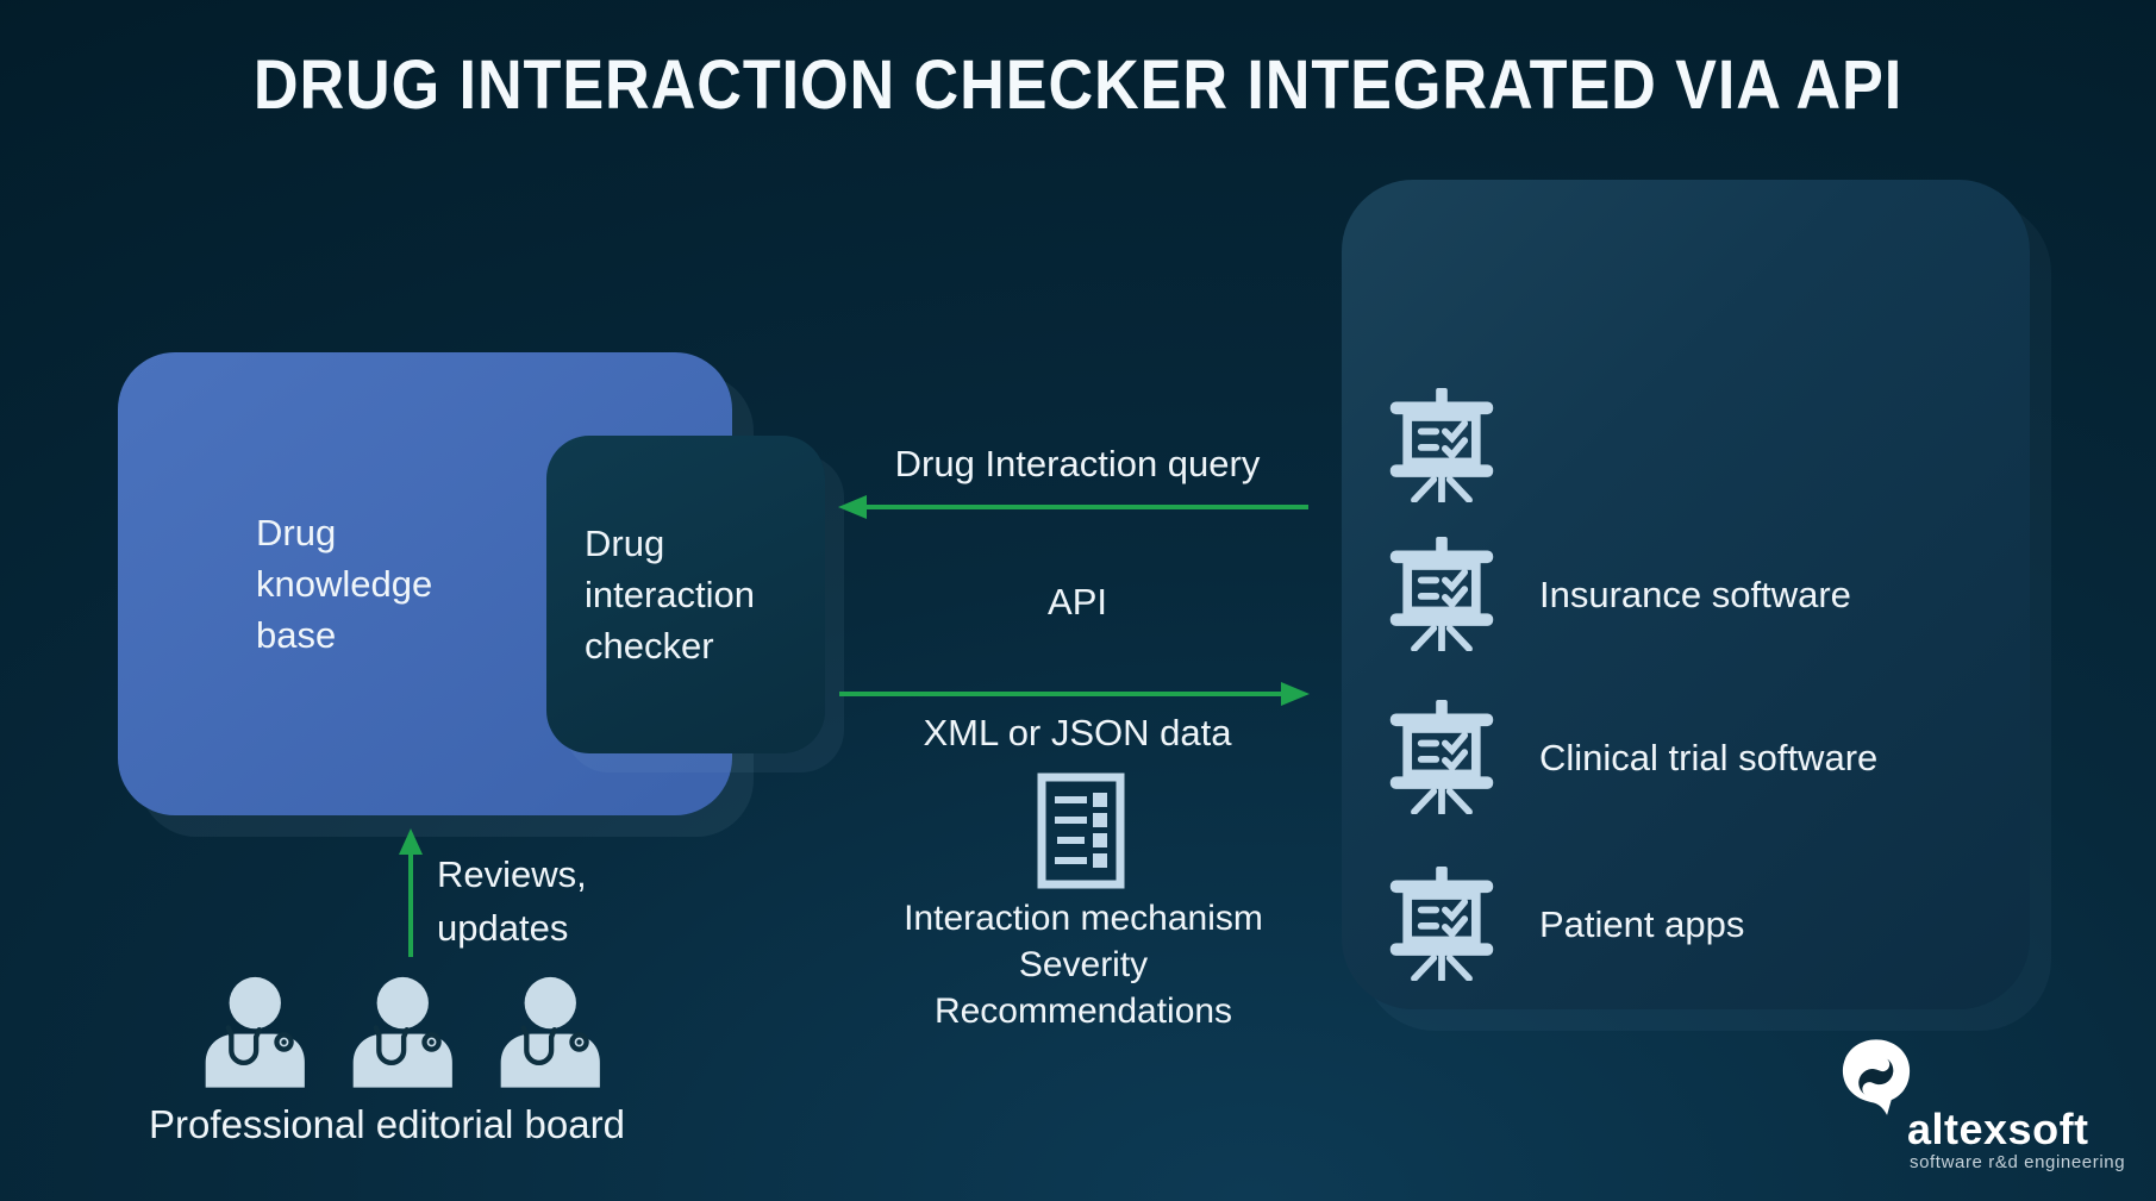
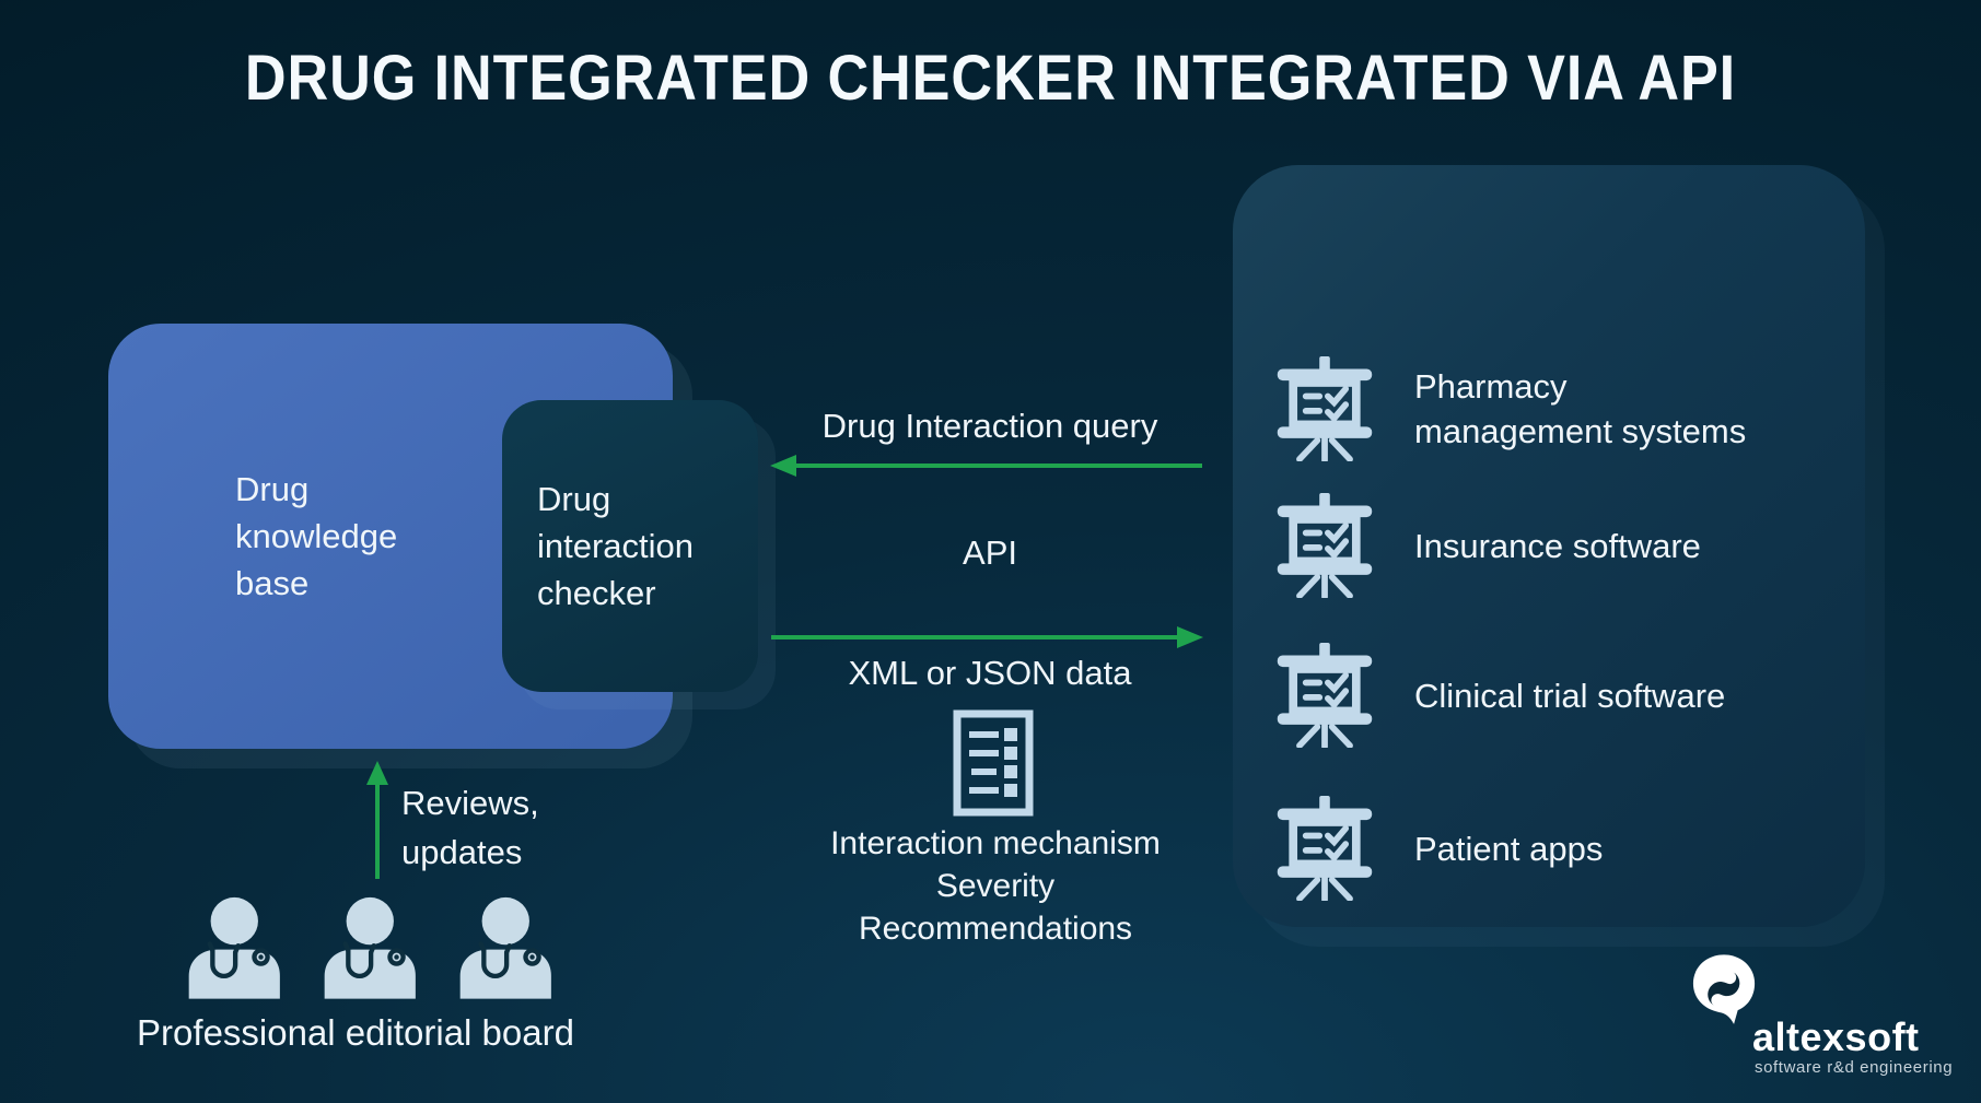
- DRUG INTERACTION CHECKER INTEGRATED VIA API
+ DRUG INTEGRATED CHECKER INTEGRATED VIA API
  Drug
  knowledge
  base
  Drug
  interaction
  checker
  Drug Interaction query
  API
  XML or JSON data
  Interaction mechanism
  Severity
  Recommendations
+ Pharmacy
+ management systems
  Insurance software
  Clinical trial software
  Patient apps
  Reviews,
  updates
  Professional editorial board
  altexsoft
  software r&d engineering
